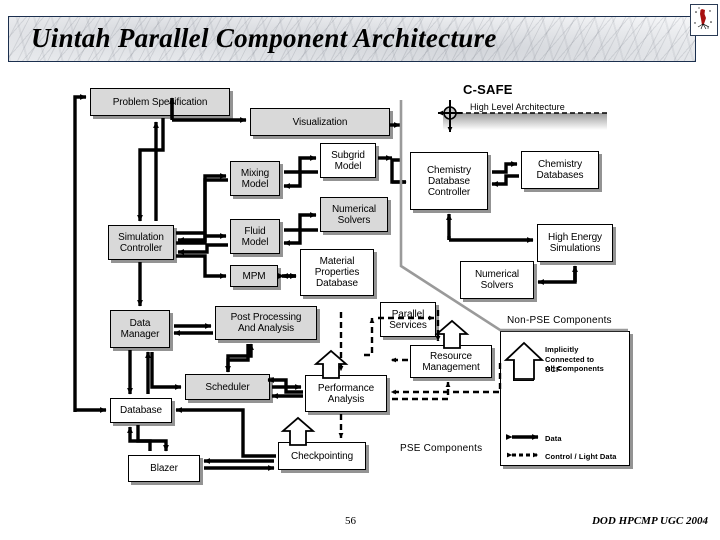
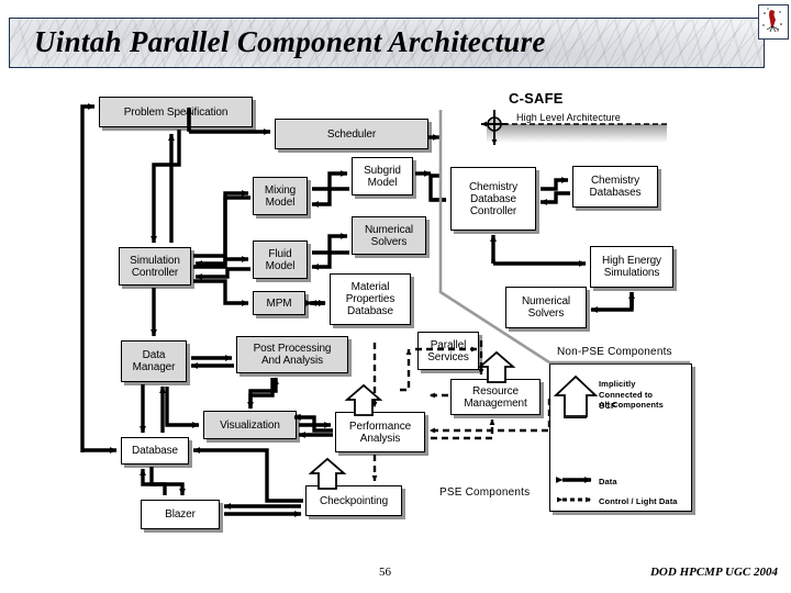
  Uintah Parallel Component Architecture
  C-SAFE
  High Level Architecture
  PSE Components
  Non-PSE Components
  Problem Speification
- Visualization
+ Scheduler
  Mixing
  Model
  Subgrid
  Model
  Fluid
  Model
  Numerical
  Solvers
  MPM
  Material
  Properties
  Database
  Simulation
  Controller
  Data
  Manager
  Post Processing
  And Analysis
- Scheduler
+ Visualization
  Database
  Blazer
  Checkpointing
  Performance
  Analysis
  Parallel
  Services
  Resource
  Management
  Chemistry
  Database
  Controller
  Chemistry
  Databases
  High Energy
  Simulations
  Numerical
  Solvers
  Implicitly
  Connected to
  All Components
  UCF
  Data
  Control / Light Data
  56
  DOD HPCMP UGC 2004
